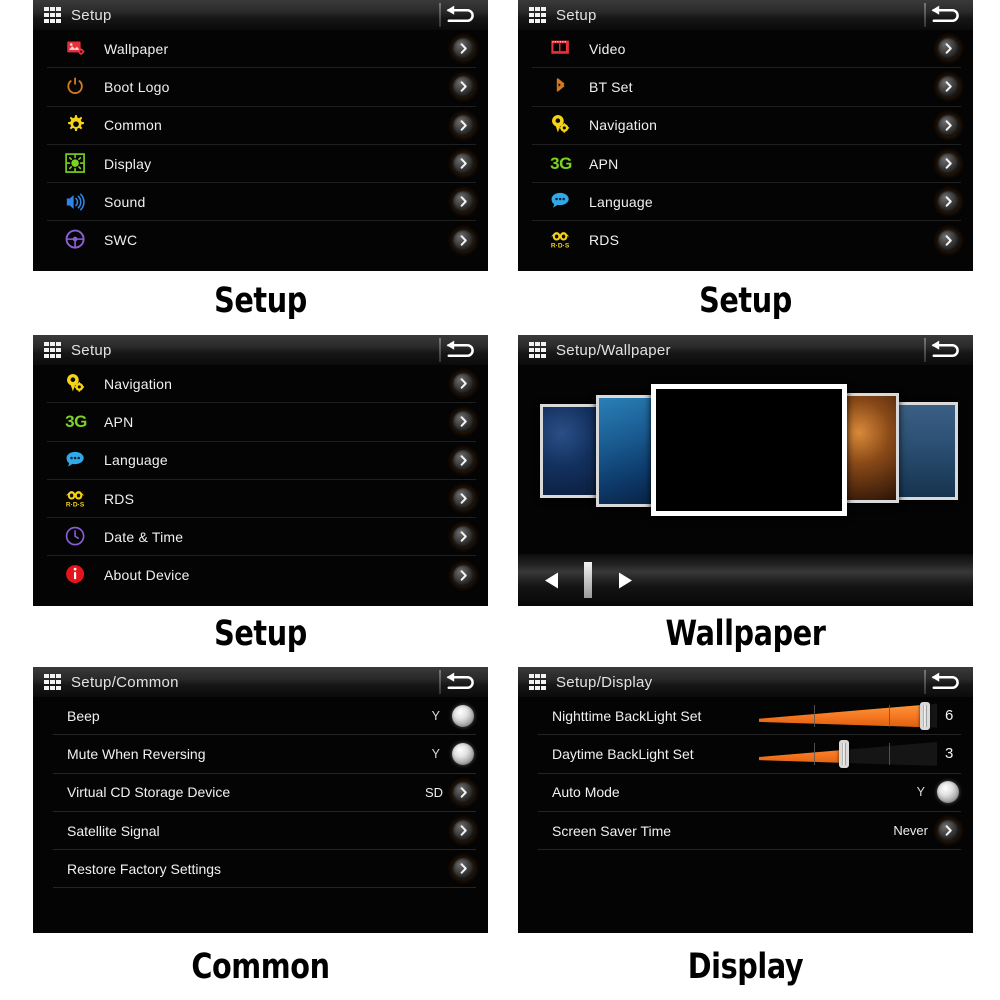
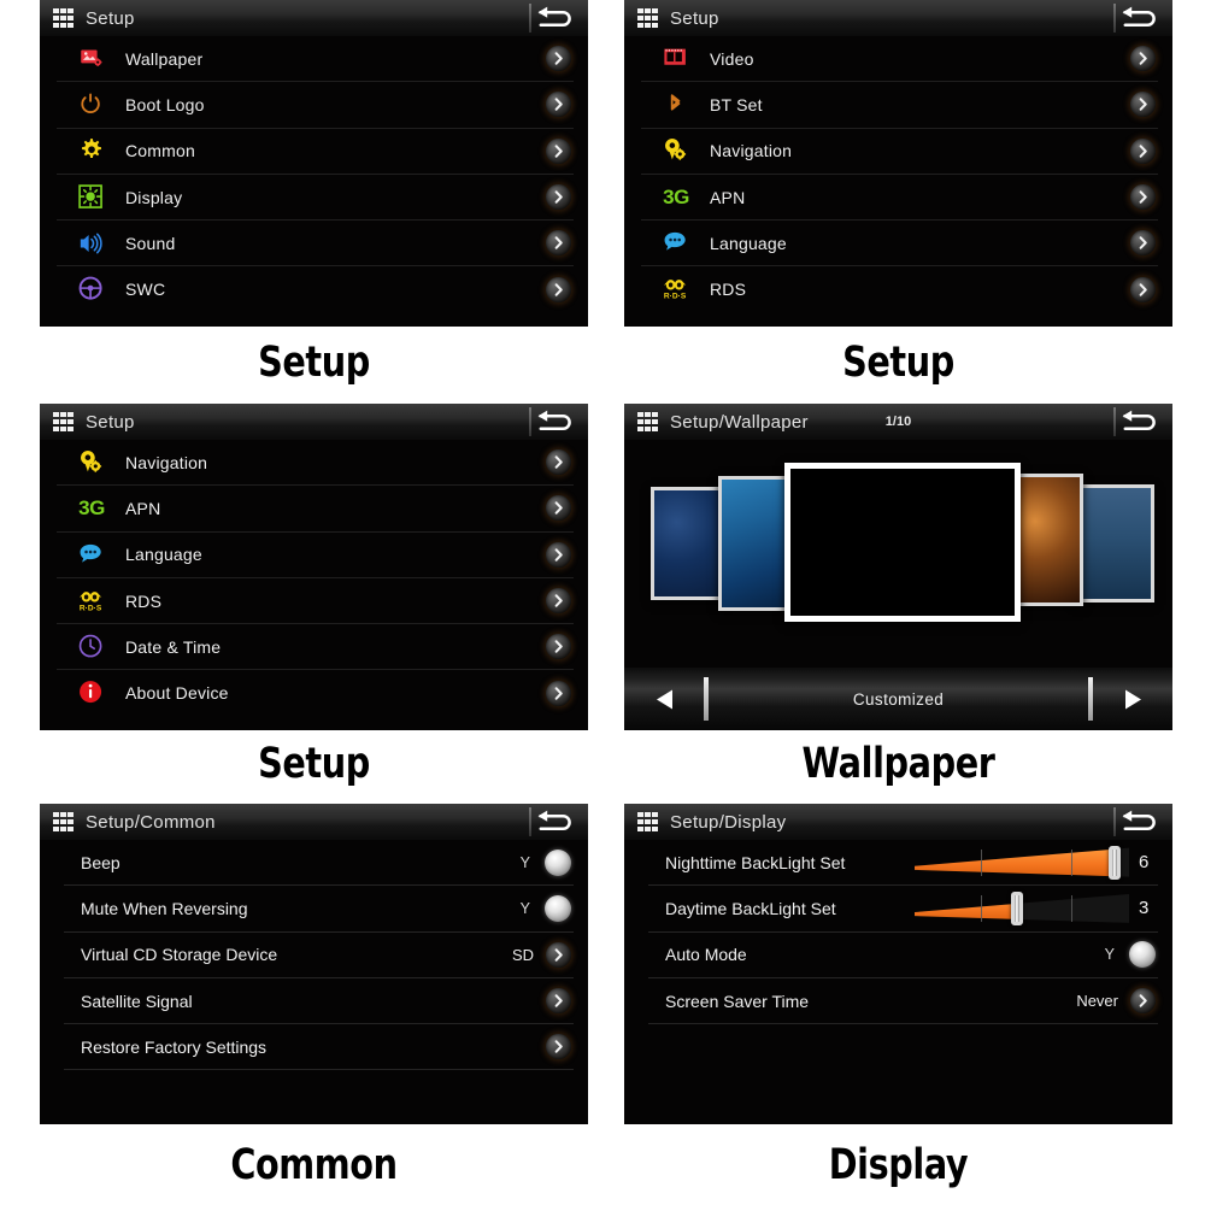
  Setup
  Wallpaper
  Boot Logo
  Common
  Display
  Sound
  SWC
  Setup
  Setup
  Video
  BT Set
  Navigation
  3G
  APN
  Language
  RDS
  Setup
  Setup
  Navigation
  3G
  APN
  Language
  RDS
  Date & Time
  About Device
  Setup
  Setup/Wallpaper
+ 1/10
+ Customized
  Wallpaper
  Setup/Common
  Beep
  Y
  Mute When Reversing
  Y
  Virtual CD Storage Device
  SD
  Satellite Signal
  Restore Factory Settings
  Common
  Setup/Display
  Nighttime BackLight Set
  6
  Daytime BackLight Set
  3
  Auto Mode
  Y
  Screen Saver Time
  Never
  Display
